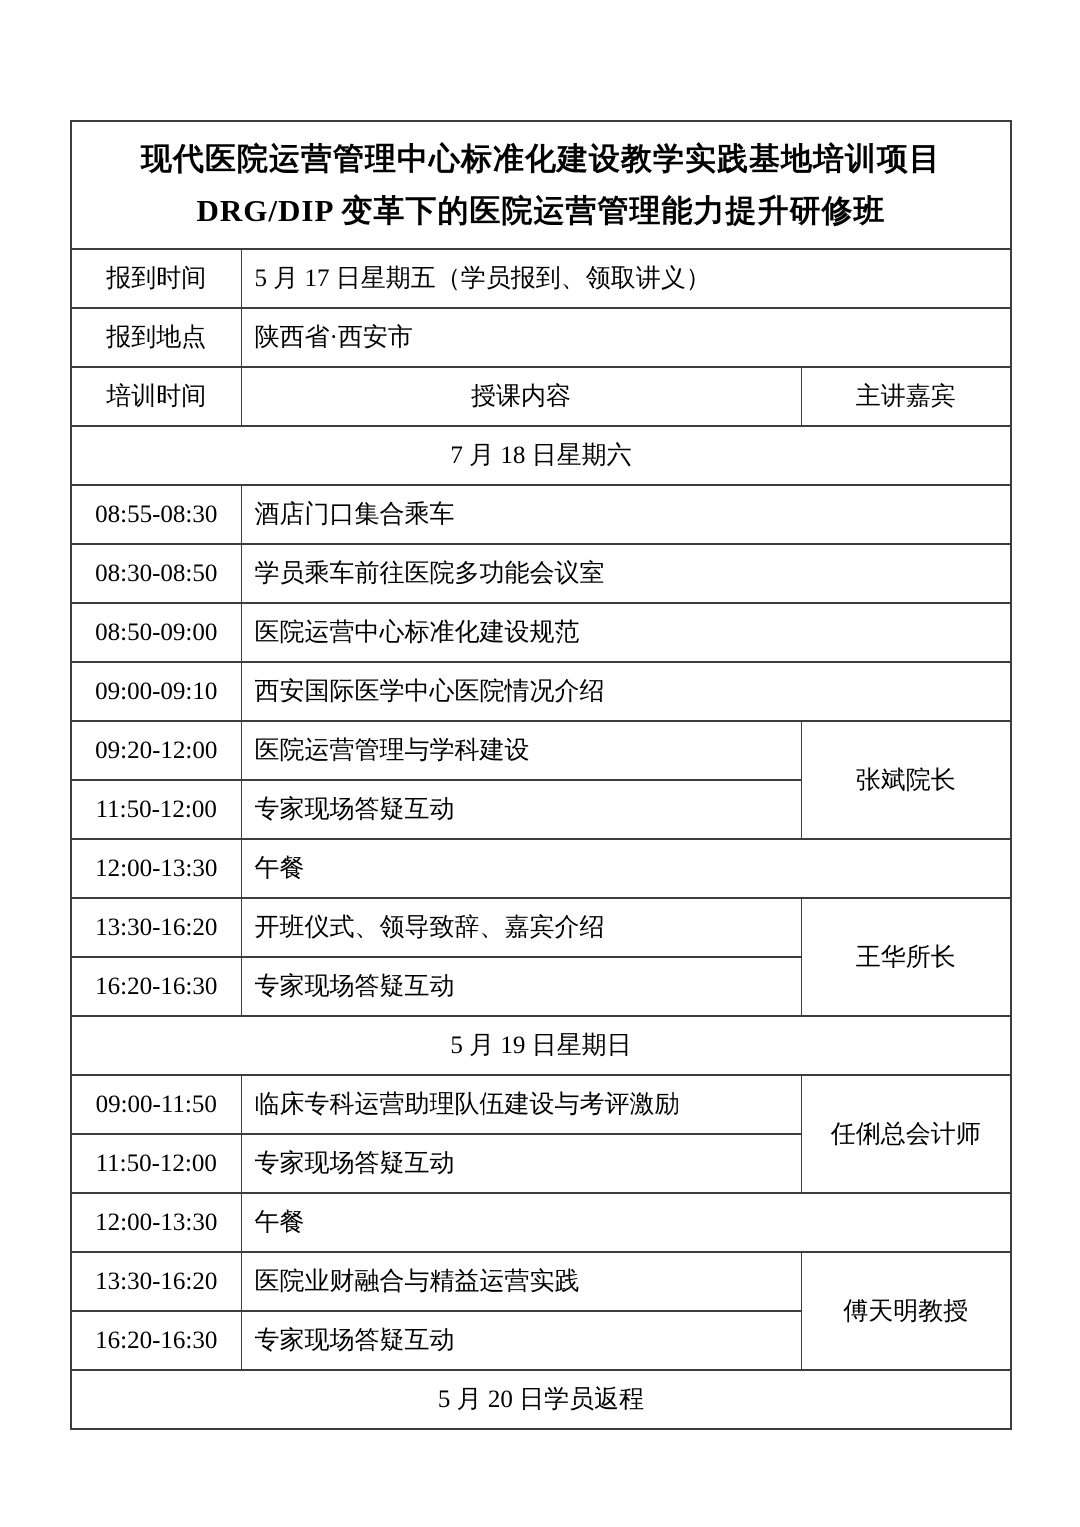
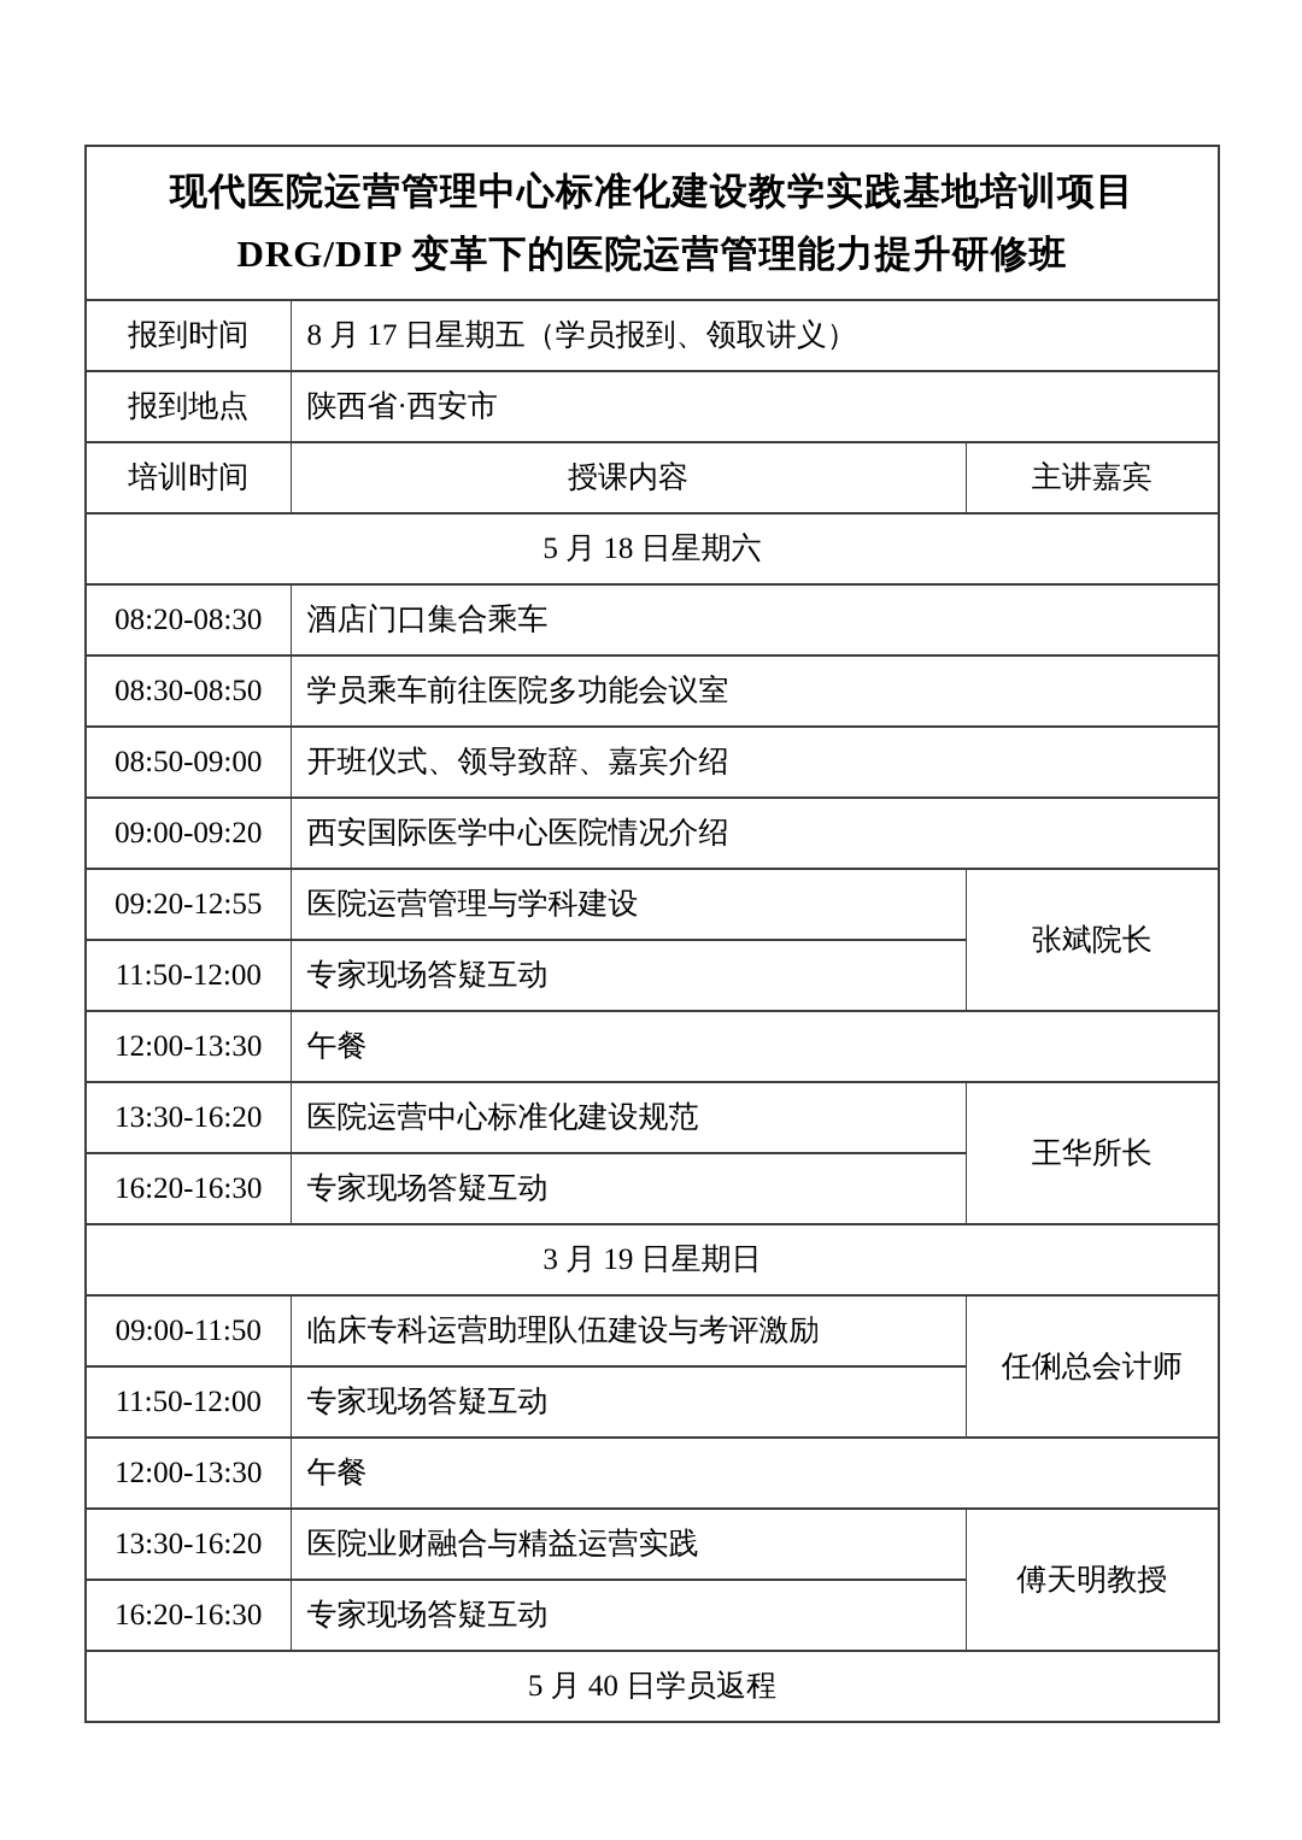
  现代医院运营管理中心标准化建设教学实践基地培训项目 DRG/DIP 变革下的医院运营管理能力提升研修班
- 报到时间	5 月 17 日星期五（学员报到、领取讲义）
+ 报到时间	8 月 17 日星期五（学员报到、领取讲义）
  报到地点	陕西省·西安市
  培训时间	授课内容	主讲嘉宾
- 7 月 18 日星期六
+ 5 月 18 日星期六
- 08:55-08:30	酒店门口集合乘车
+ 08:20-08:30	酒店门口集合乘车
  08:30-08:50	学员乘车前往医院多功能会议室
- 08:50-09:00	医院运营中心标准化建设规范
+ 08:50-09:00	开班仪式、领导致辞、嘉宾介绍
- 09:00-09:10	西安国际医学中心医院情况介绍
+ 09:00-09:20	西安国际医学中心医院情况介绍
- 09:20-12:00	医院运营管理与学科建设	张斌院长
+ 09:20-12:55	医院运营管理与学科建设	张斌院长
  11:50-12:00	专家现场答疑互动
  12:00-13:30	午餐
- 13:30-16:20	开班仪式、领导致辞、嘉宾介绍	王华所长
+ 13:30-16:20	医院运营中心标准化建设规范	王华所长
  16:20-16:30	专家现场答疑互动
- 5 月 19 日星期日
+ 3 月 19 日星期日
  09:00-11:50	临床专科运营助理队伍建设与考评激励	任俐总会计师
  11:50-12:00	专家现场答疑互动
  12:00-13:30	午餐
  13:30-16:20	医院业财融合与精益运营实践	傅天明教授
  16:20-16:30	专家现场答疑互动
- 5 月 20 日学员返程
+ 5 月 40 日学员返程
